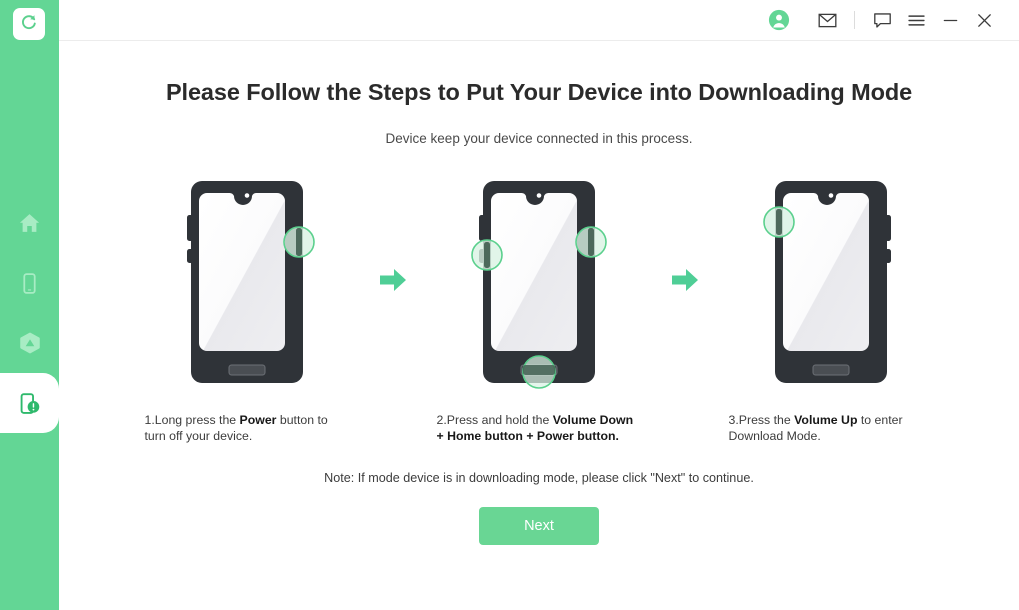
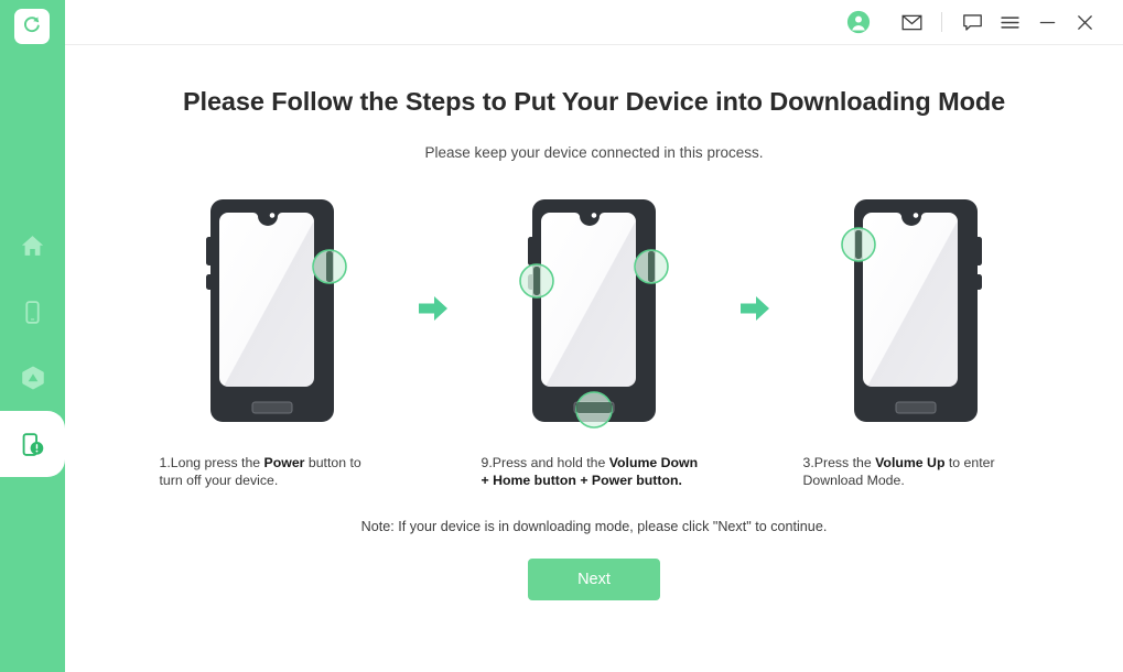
  Please Follow the Steps to Put Your Device into Downloading Mode
- Device keep your device connected in this process.
+ Please keep your device connected in this process.
  1.Long press the Power button to turn off your device.
- 2.Press and hold the Volume Down
+ 9.Press and hold the Volume Down
  + Home button + Power button.
  3.Press the Volume Up to enter Download Mode.
- Note: If mode device is in downloading mode, please click "Next" to continue.
+ Note: If your device is in downloading mode, please click "Next" to continue.
  Next
